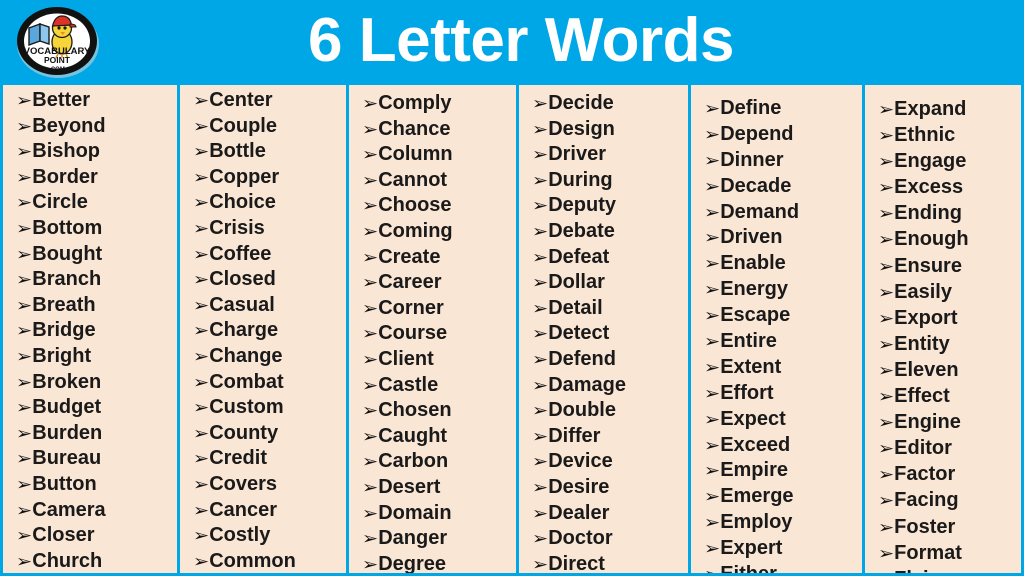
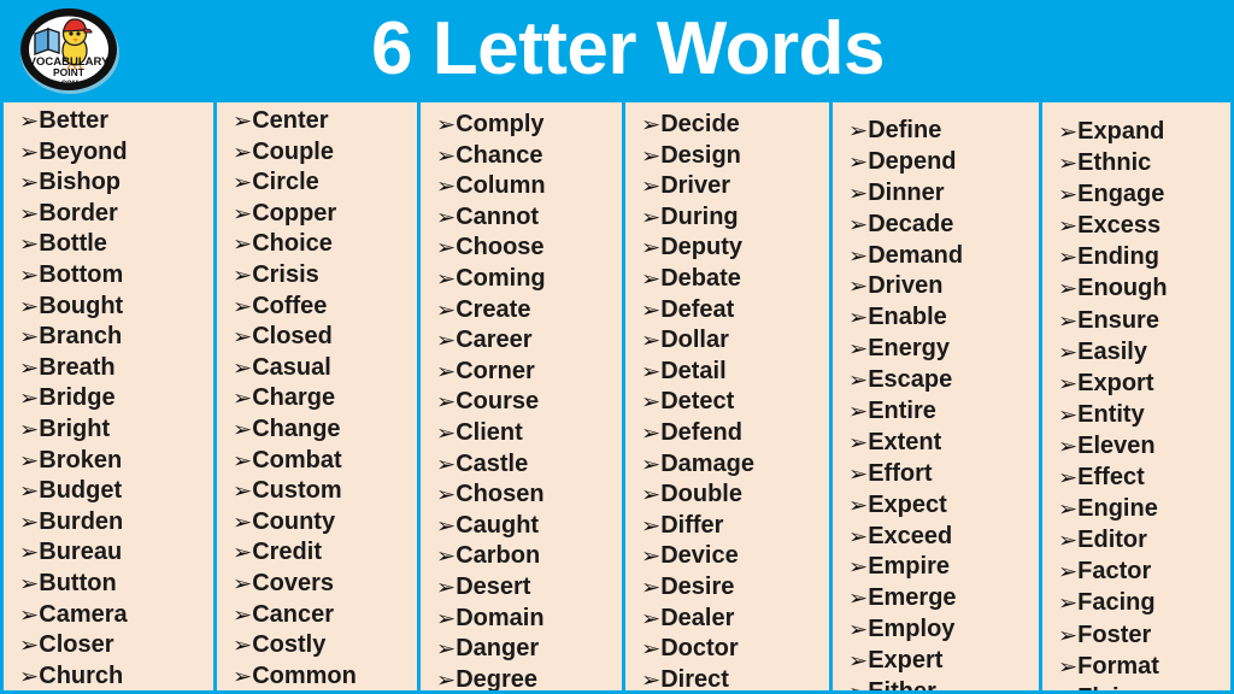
  VOCABULARY
  POINT
  6 Letter Words
  ➢
  Better
  ➢
  Beyond
  ➢
  Bishop
  ➢
  Border
  ➢
- Circle
+ Bottle
  ➢
  Bottom
  ➢
  Bought
  ➢
  Branch
  ➢
  Breath
  ➢
  Bridge
  ➢
  Bright
  ➢
  Broken
  ➢
  Budget
  ➢
  Burden
  ➢
  Bureau
  ➢
  Button
  ➢
  Camera
  ➢
  Closer
  ➢
  Church
  ➢
  Center
  ➢
  Couple
  ➢
- Bottle
+ Circle
  ➢
  Copper
  ➢
  Choice
  ➢
  Crisis
  ➢
  Coffee
  ➢
  Closed
  ➢
  Casual
  ➢
  Charge
  ➢
  Change
  ➢
  Combat
  ➢
  Custom
  ➢
  County
  ➢
  Credit
  ➢
  Covers
  ➢
  Cancer
  ➢
  Costly
  ➢
  Common
  ➢
  Comply
  ➢
  Chance
  ➢
  Column
  ➢
  Cannot
  ➢
  Choose
  ➢
  Coming
  ➢
  Create
  ➢
  Career
  ➢
  Corner
  ➢
  Course
  ➢
  Client
  ➢
  Castle
  ➢
  Chosen
  ➢
  Caught
  ➢
  Carbon
  ➢
  Desert
  ➢
  Domain
  ➢
  Danger
  ➢
  Degree
  ➢
  Decide
  ➢
  Design
  ➢
  Driver
  ➢
  During
  ➢
  Deputy
  ➢
  Debate
  ➢
  Defeat
  ➢
  Dollar
  ➢
  Detail
  ➢
  Detect
  ➢
  Defend
  ➢
  Damage
  ➢
  Double
  ➢
  Differ
  ➢
  Device
  ➢
  Desire
  ➢
  Dealer
  ➢
  Doctor
  ➢
  Direct
  ➢
  Define
  ➢
  Depend
  ➢
  Dinner
  ➢
  Decade
  ➢
  Demand
  ➢
  Driven
  ➢
  Enable
  ➢
  Energy
  ➢
  Escape
  ➢
  Entire
  ➢
  Extent
  ➢
  Effort
  ➢
  Expect
  ➢
  Exceed
  ➢
  Empire
  ➢
  Emerge
  ➢
  Employ
  ➢
  Expert
  ➢
  Expand
  ➢
  Ethnic
  ➢
  Engage
  ➢
  Excess
  ➢
  Ending
  ➢
  Enough
  ➢
  Ensure
  ➢
  Easily
  ➢
  Export
  ➢
  Entity
  ➢
  Eleven
  ➢
  Effect
  ➢
  Engine
  ➢
  Editor
  ➢
  Factor
  ➢
  Facing
  ➢
  Foster
  ➢
  Format
